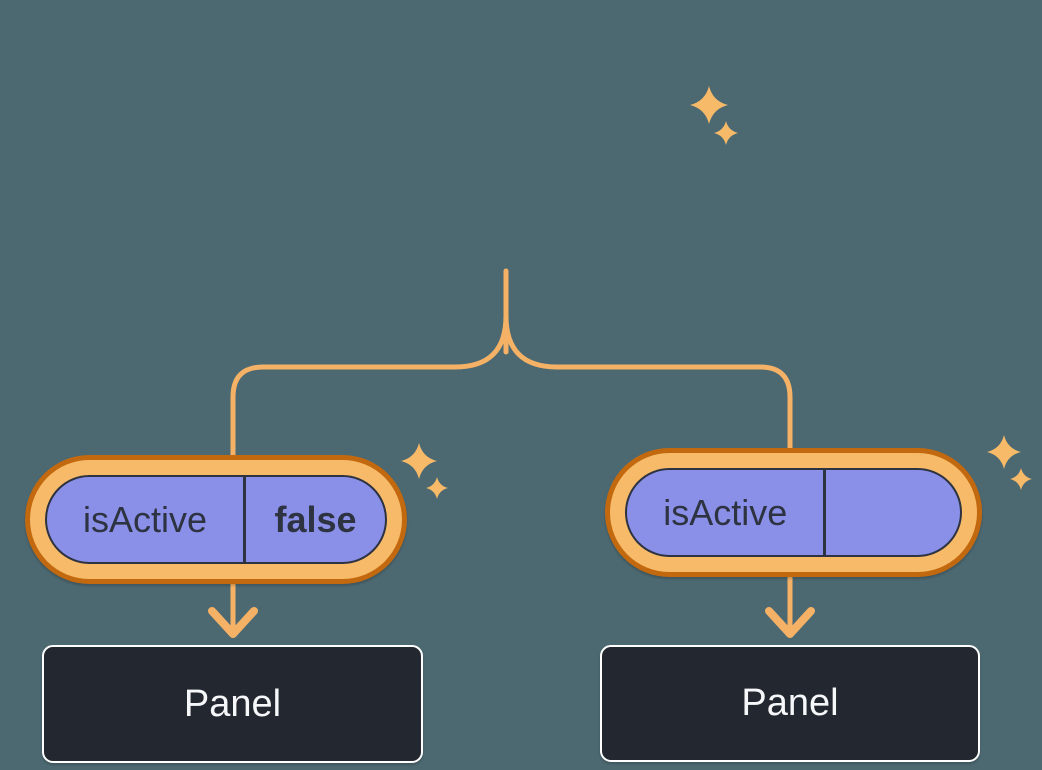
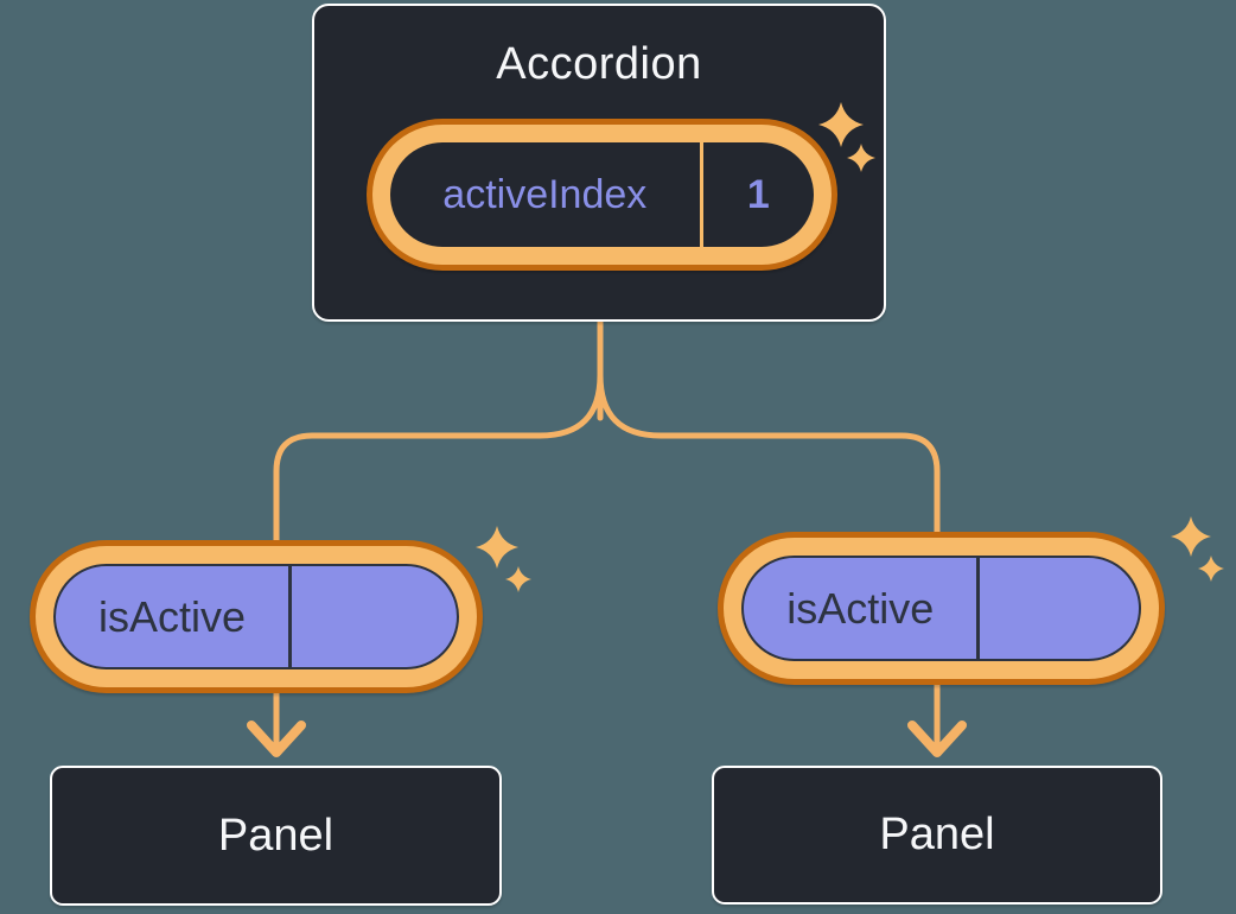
+ Accordion
+ activeIndex
+ 1
  isActive
- false
  isActive
  Panel
  Panel
